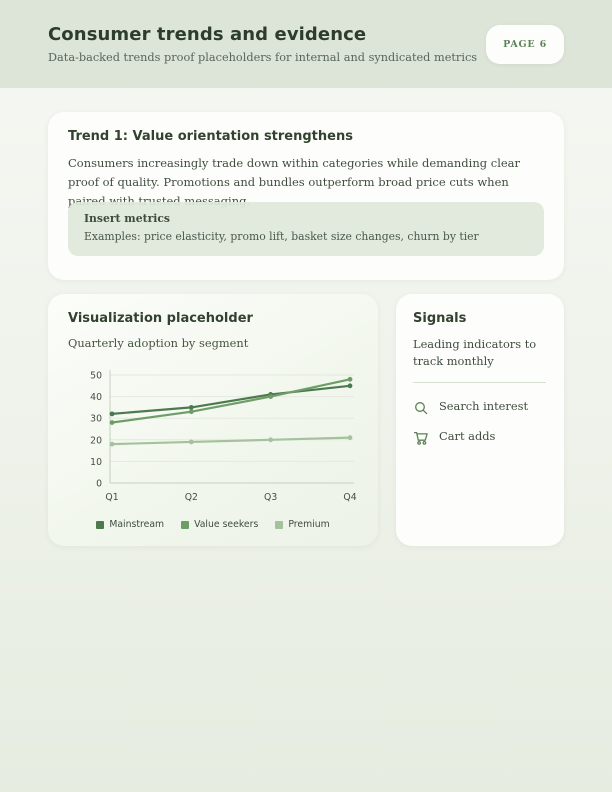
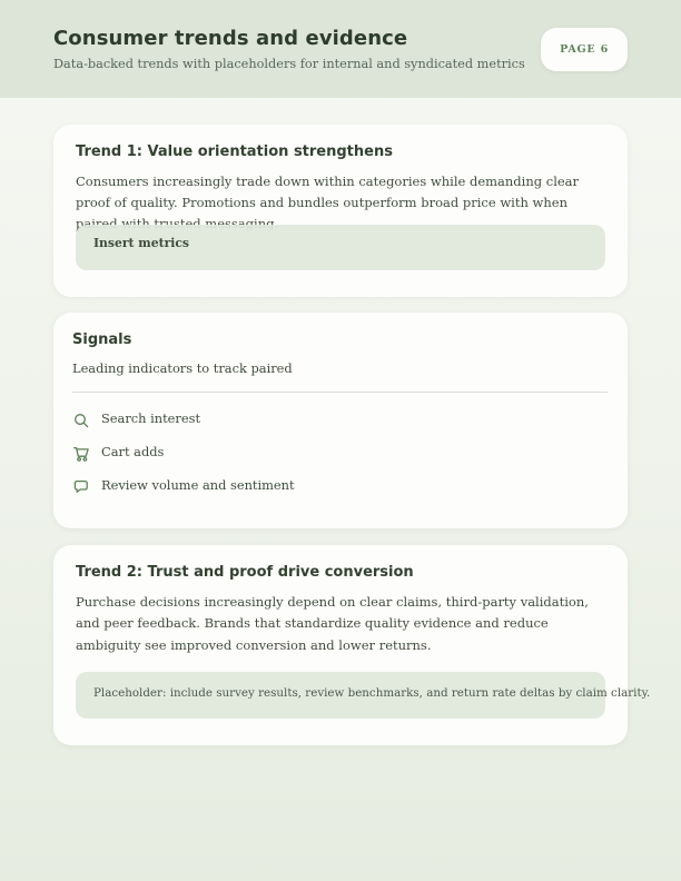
  Consumer trends and evidence
- Data-backed trends proof placeholders for internal and syndicated metrics
+ Data-backed trends with placeholders for internal and syndicated metrics
  PAGE 6
  Trend 1: Value orientation strengthens
- Consumers increasingly trade down within categories while demanding clear proof of quality. Promotions and bundles outperform broad price cuts when paired with trusted messaging.
+ Consumers increasingly trade down within categories while demanding clear proof of quality. Promotions and bundles outperform broad price with when paired with trusted messaging.
  Insert metrics
- Examples: price elasticity, promo lift, basket size changes, churn by tier
- Visualization placeholder
- Quarterly adoption by segment
- 0
- 10
- 20
- 30
- 40
- 50
- Q1
- Q2
- Q3
- Q4
- Mainstream
- Value seekers
- Premium
  Signals
- Leading indicators to track monthly
+ Leading indicators to track paired
  Search interest
  Cart adds
+ Review volume and sentiment
+ Trend 2: Trust and proof drive conversion
+ Purchase decisions increasingly depend on clear claims, third-party validation, and peer feedback. Brands that standardize quality evidence and reduce ambiguity see improved conversion and lower returns.
+ Placeholder: include survey results, review benchmarks, and return rate deltas by claim clarity.
